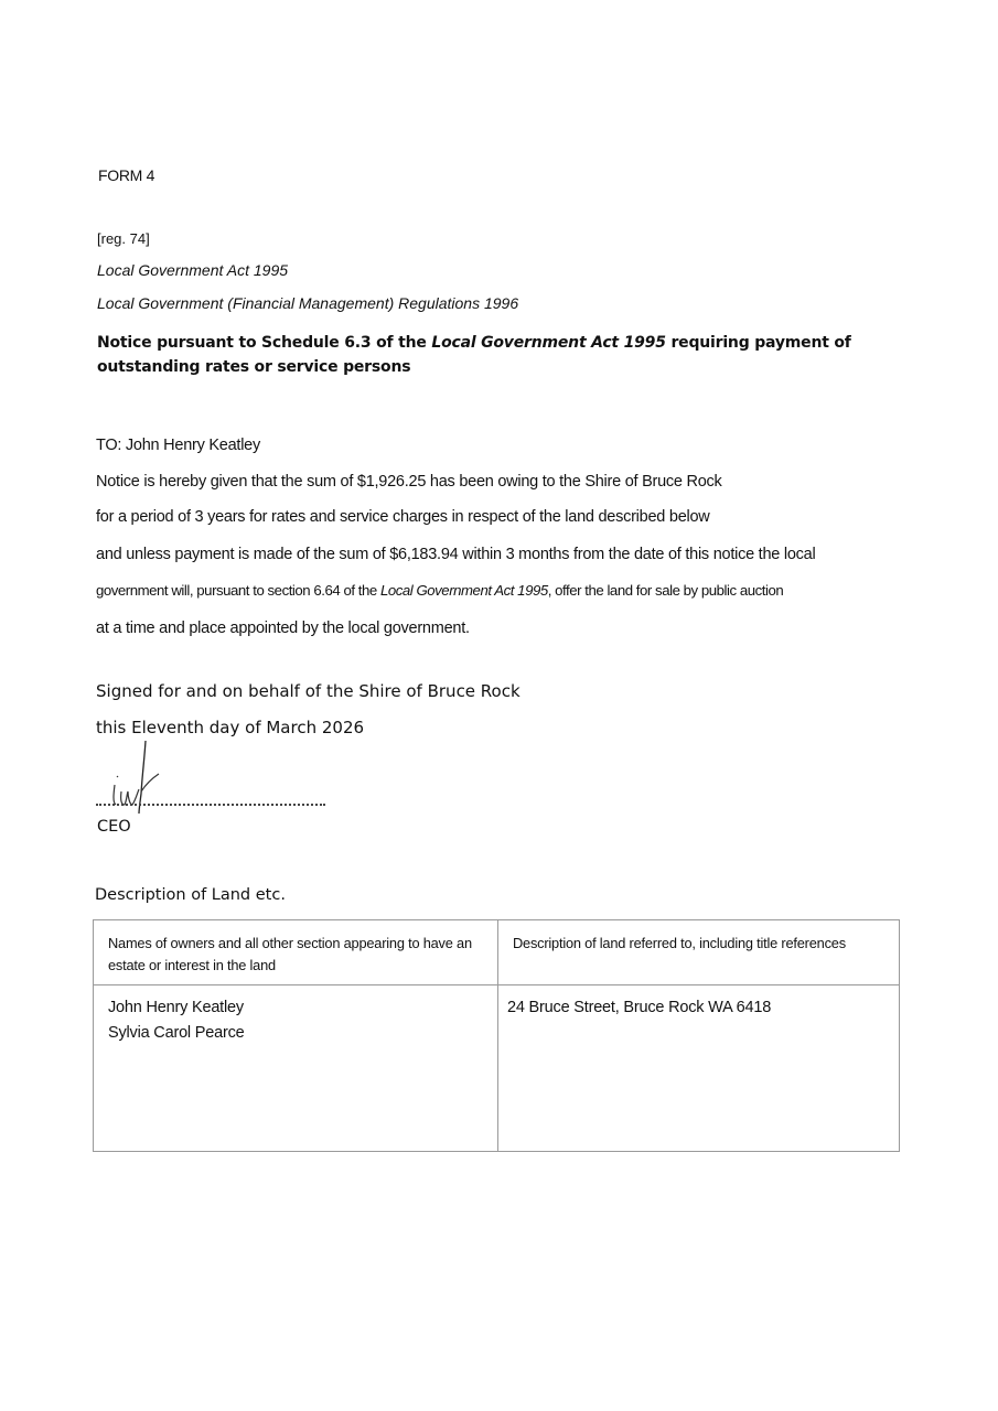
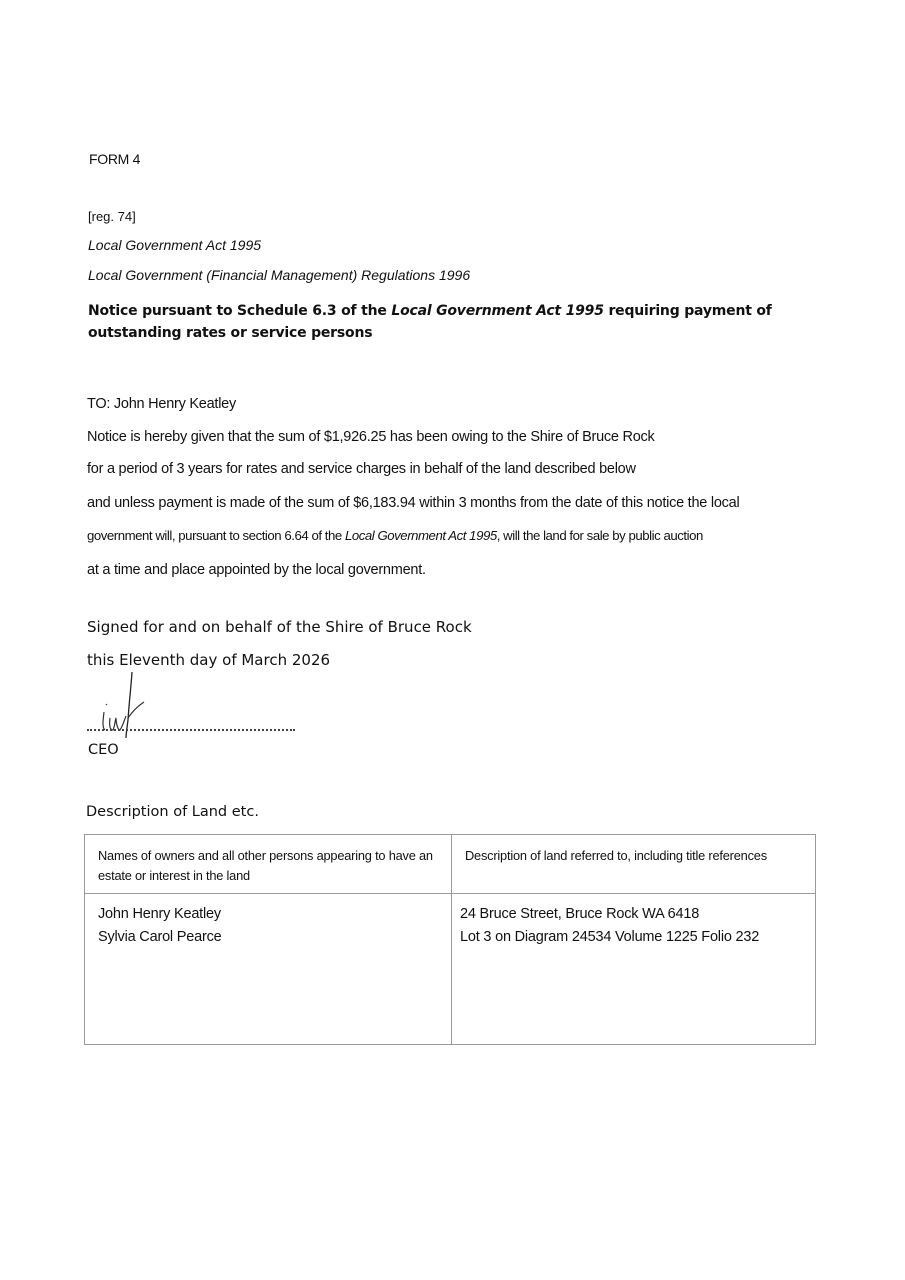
  FORM 4
  [reg. 74]
  Local Government Act 1995
  Local Government (Financial Management) Regulations 1996
  Notice pursuant to Schedule 6.3 of the Local Government Act 1995 requiring payment of
  outstanding rates or service persons
  TO: John Henry Keatley
  Notice is hereby given that the sum of $1,926.25 has been owing to the Shire of Bruce Rock
- for a period of 3 years for rates and service charges in respect of the land described below
+ for a period of 3 years for rates and service charges in behalf of the land described below
  and unless payment is made of the sum of $6,183.94 within 3 months from the date of this notice the local
- government will, pursuant to section 6.64 of the Local Government Act 1995, offer the land for sale by public auction
+ government will, pursuant to section 6.64 of the Local Government Act 1995, will the land for sale by public auction
  at a time and place appointed by the local government.
  Signed for and on behalf of the Shire of Bruce Rock
  this Eleventh day of March 2026
  CEO
  Description of Land etc.
- Names of owners and all other section appearing to have an estate or interest in the land
+ Names of owners and all other persons appearing to have an estate or interest in the land
  Description of land referred to, including title references
  John Henry Keatley
  Sylvia Carol Pearce
  24 Bruce Street, Bruce Rock WA 6418
+ Lot 3 on Diagram 24534 Volume 1225 Folio 232
